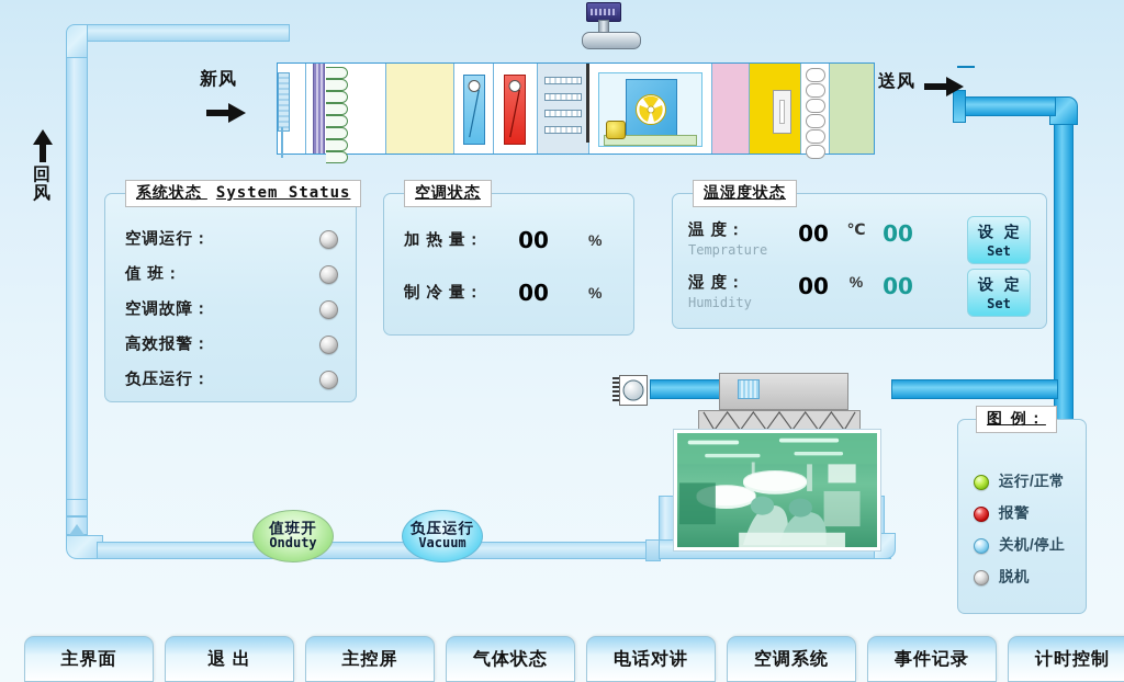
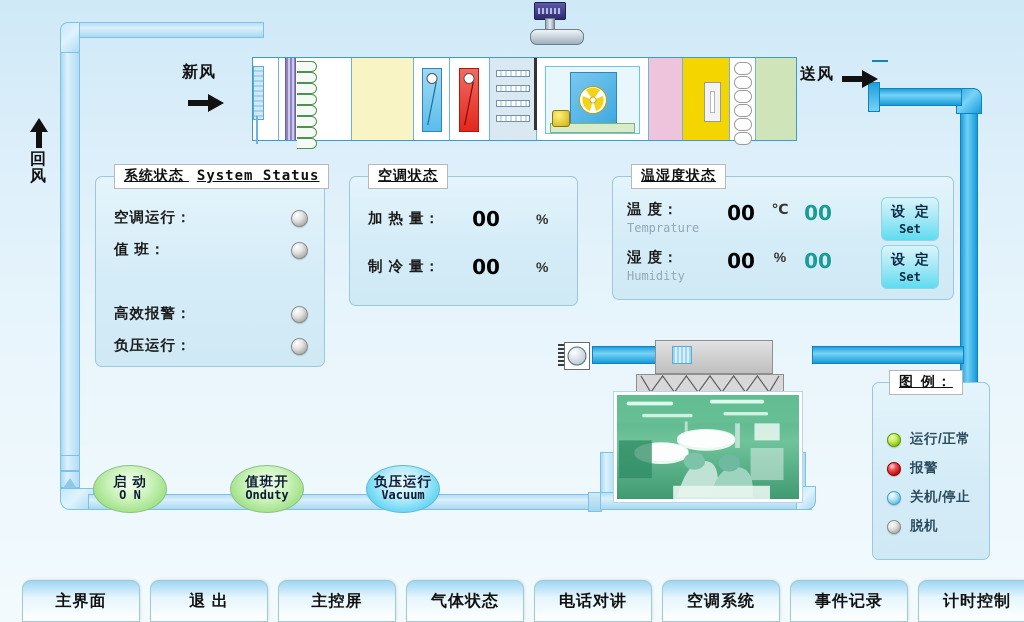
  新风
  送风
  回风
  系统状态 System Status
  空调运行：
  值 班：
- 空调故障：
  高效报警：
  负压运行：
  空调状态
  加 热 量：
  00
  %
  制 冷 量：
  00
  %
  温湿度状态
  温 度：
  Temprature
  00
  ℃
  00
  设 定
  Set
  湿 度：
  Humidity
  00
  %
  00
  设 定
  Set
+ 启 动
+ O N
  值班开
  Onduty
  负压运行
  Vacuum
  图 例：
  运行/正常
  报警
  关机/停止
  脱机
  主界面
  退 出
  主控屏
  气体状态
  电话对讲
  空调系统
  事件记录
  计时控制
